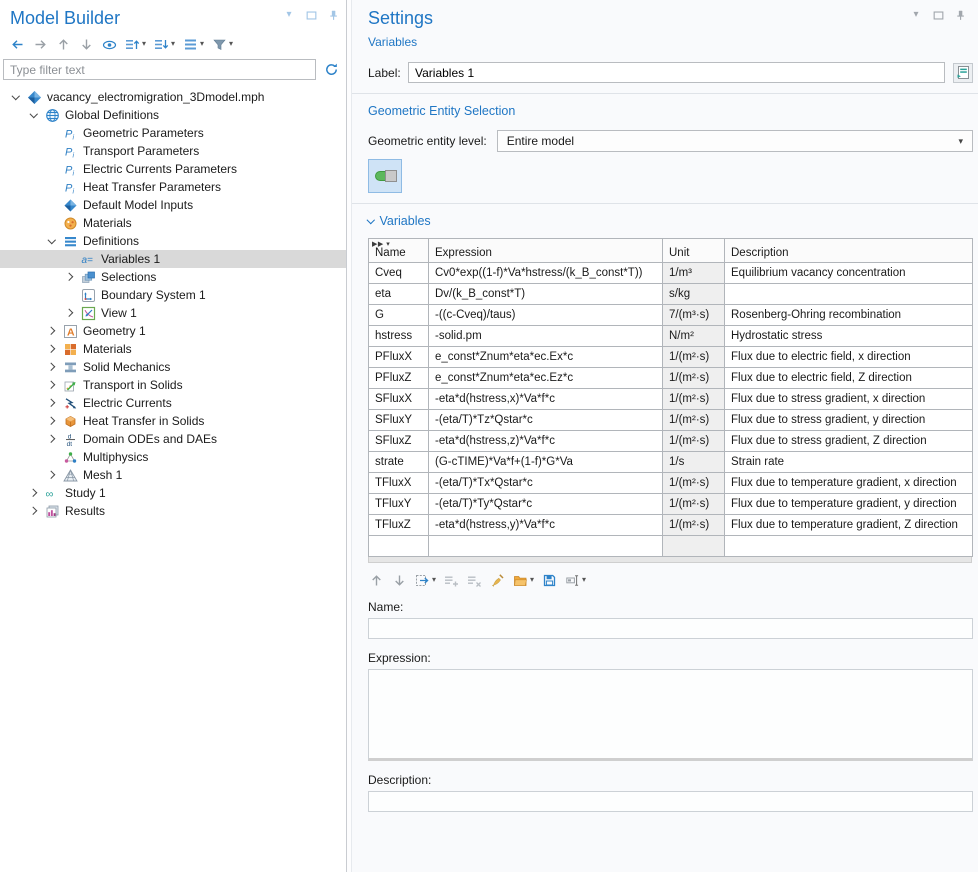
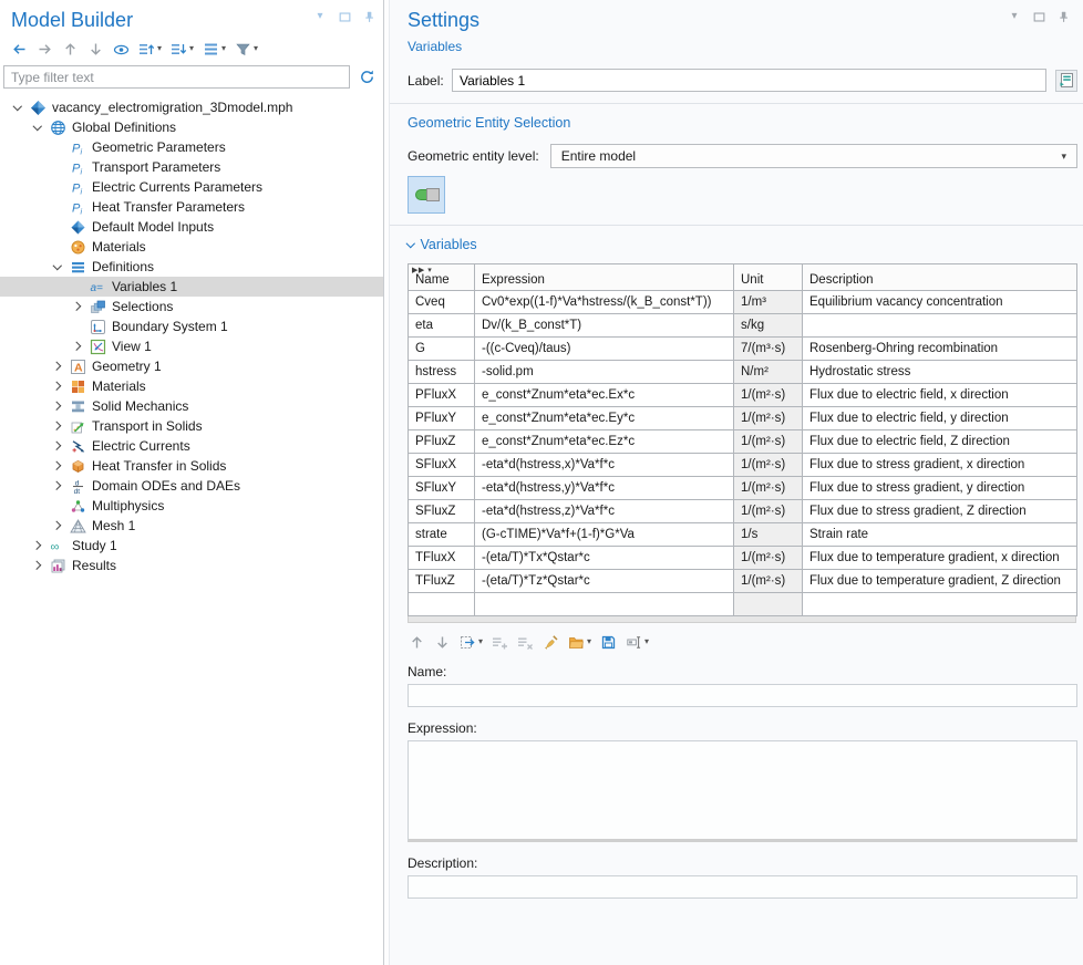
  Model Builder
  ▾
  ▾
  ▾
  ▾
  ▾
  Type filter text
  vacancy_electromigration_3Dmodel.mph
  Global Definitions
  P
  Geometric Parameters
  P
  Transport Parameters
  P
  Electric Currents Parameters
  P
  Heat Transfer Parameters
  Default Model Inputs
  Materials
  Definitions
  a=
  Variables 1
  Selections
  Boundary System 1
  View 1
  A
  Geometry 1
  Materials
  Solid Mechanics
  Transport in Solids
  Electric Currents
  Heat Transfer in Solids
  Domain ODEs and DAEs
  Multiphysics
  Mesh 1
  ∞
  Study 1
  Results
  Settings
  ▾
  Variables
  Label:
  Variables 1
  Geometric Entity Selection
  Geometric entity level:
  Entire model
  ▾
  Variables
  Name	Expression	Unit	Description
  Cveq	Cv0*exp((1-f)*Va*hstress/(k_B_const*T))	1/m³	Equilibrium vacancy concentration
  eta	Dv/(k_B_const*T)	s/kg
  G	-((c-Cveq)/taus)	7/(m³·s)	Rosenberg-Ohring recombination
  hstress	-solid.pm	N/m²	Hydrostatic stress
  PFluxX	e_const*Znum*eta*ec.Ex*c	1/(m²·s)	Flux due to electric field, x direction
+ PFluxY	e_const*Znum*eta*ec.Ey*c	1/(m²·s)	Flux due to electric field, y direction
  PFluxZ	e_const*Znum*eta*ec.Ez*c	1/(m²·s)	Flux due to electric field, Z direction
  SFluxX	-eta*d(hstress,x)*Va*f*c	1/(m²·s)	Flux due to stress gradient, x direction
- SFluxY	-(eta/T)*Tz*Qstar*c	1/(m²·s)	Flux due to stress gradient, y direction
+ SFluxY	-eta*d(hstress,y)*Va*f*c	1/(m²·s)	Flux due to stress gradient, y direction
  SFluxZ	-eta*d(hstress,z)*Va*f*c	1/(m²·s)	Flux due to stress gradient, Z direction
  strate	(G-cTIME)*Va*f+(1-f)*G*Va	1/s	Strain rate
  TFluxX	-(eta/T)*Tx*Qstar*c	1/(m²·s)	Flux due to temperature gradient, x direction
- TFluxY	-(eta/T)*Ty*Qstar*c	1/(m²·s)	Flux due to temperature gradient, y direction
- TFluxZ	-eta*d(hstress,y)*Va*f*c	1/(m²·s)	Flux due to temperature gradient, Z direction
+ TFluxZ	-(eta/T)*Tz*Qstar*c	1/(m²·s)	Flux due to temperature gradient, Z direction
  ▾
  ▾
  ▾
  Name:
  Expression:
  Description:
